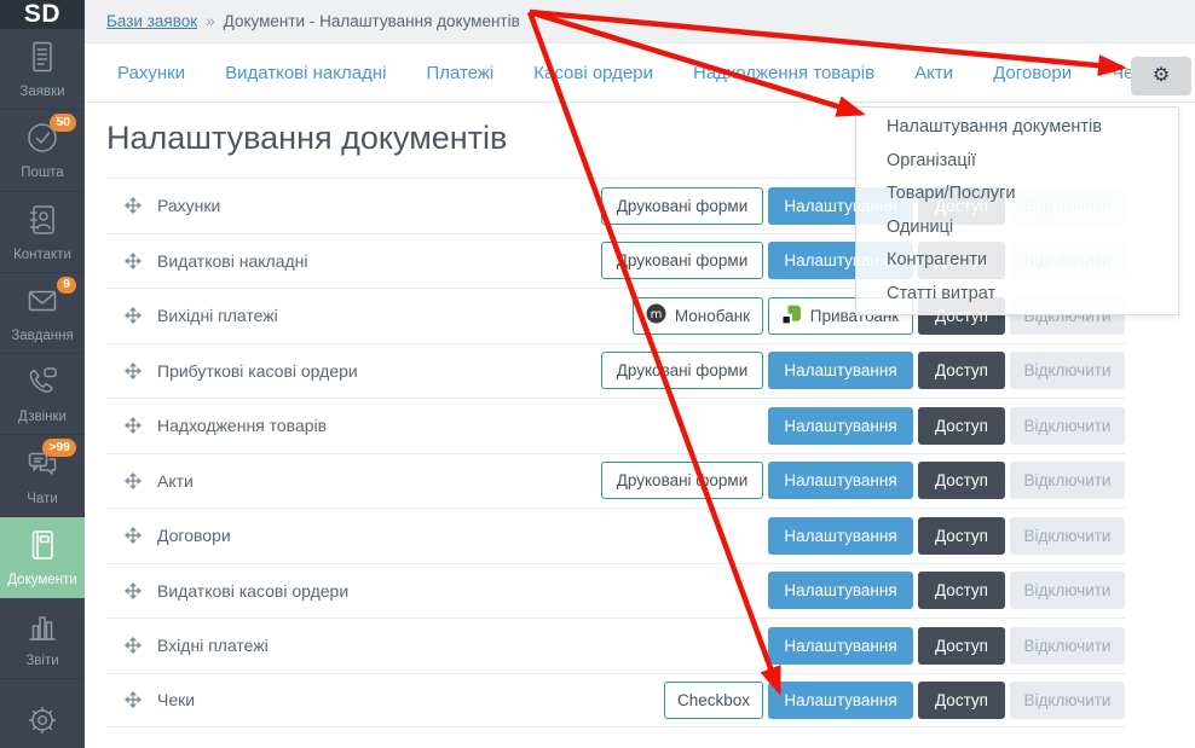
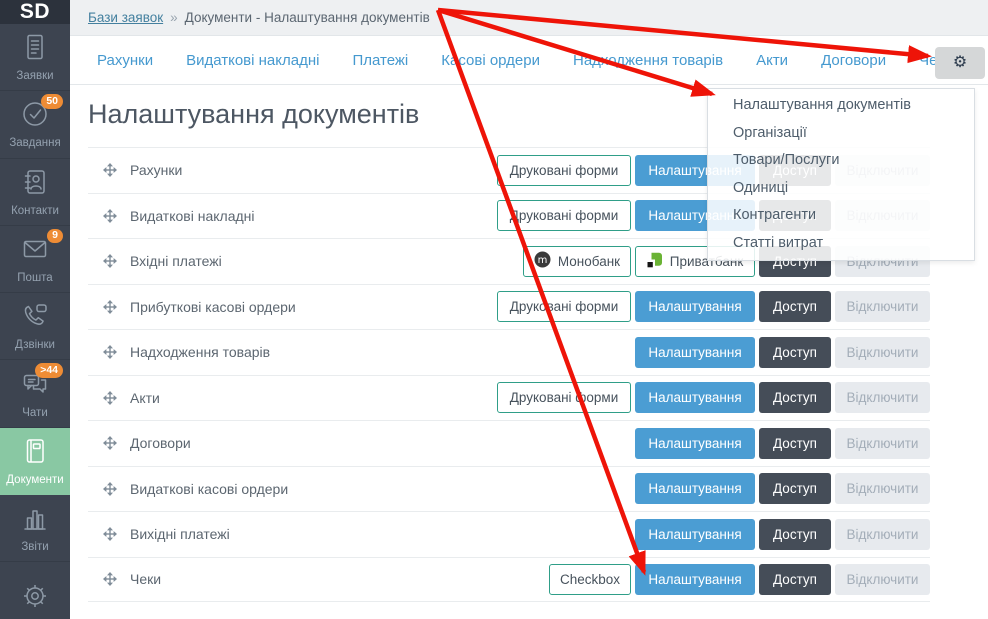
  SD
  Заявки
  50
- Пошта
+ Завдання
  Контакти
  9
- Завдання
+ Пошта
  Дзвінки
- >99
+ >44
  Чати
  Документи
  Звіти
  Бази заявок
  »
  Документи - Налаштування документів
  Рахунки
  Видаткові накладні
  Платежі
  Ксові ордери
  Наодження товарів
  Акти
  Договори
  ⚙
  Налаштування документів
  Рахунки
  Друковані форми
  Налаштування
  Доступ
  Видаткові накладні
  руковані форми
  Налаштування
  Доступ
- Вихідні платежі
+ Вхідні платежі
  m
  Монобанк
  Приватбанк
  Доступ
  Відключити
  Прибуткові касові ордери
  Друковані форми
  Налаштування
  Доступ
  Відключити
  Надходження товарів
  Налаштування
  Доступ
  Відключити
  Акти
  Друкованіорми
  Налаштування
  Доступ
  Відключити
  Договори
  Налаштування
  Доступ
  Відключити
  Видаткові касові ордери
  Налаштування
  Доступ
  Відключити
- Вхідні платежі
+ Вихідні платежі
  Налаштування
  Доступ
  Відключити
  Чеки
  Checkbox
  Налаштування
  Доступ
  Відключити
  Налаштування документів
  Організації
  Товари/Послуги
  Одиниці
  Контрагенти
  Статті витрат
